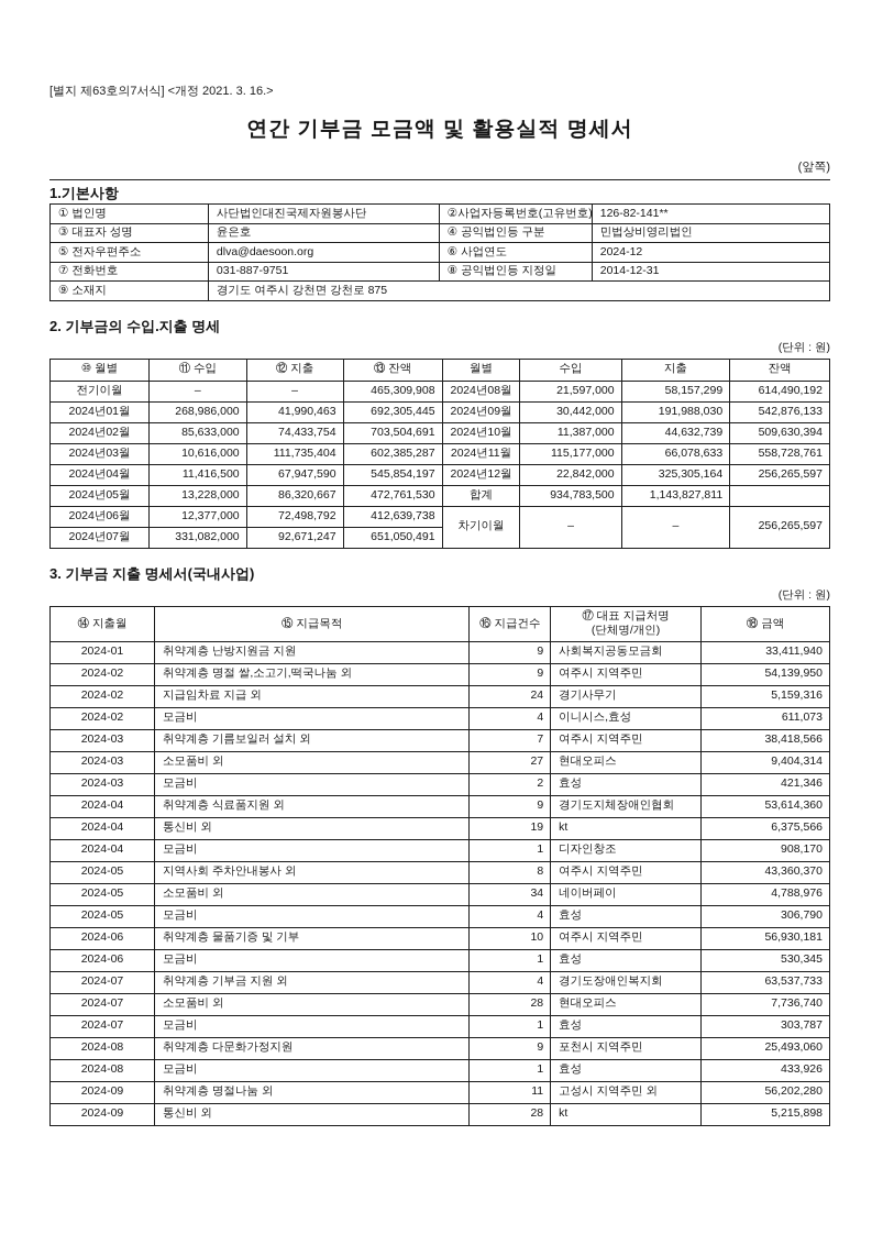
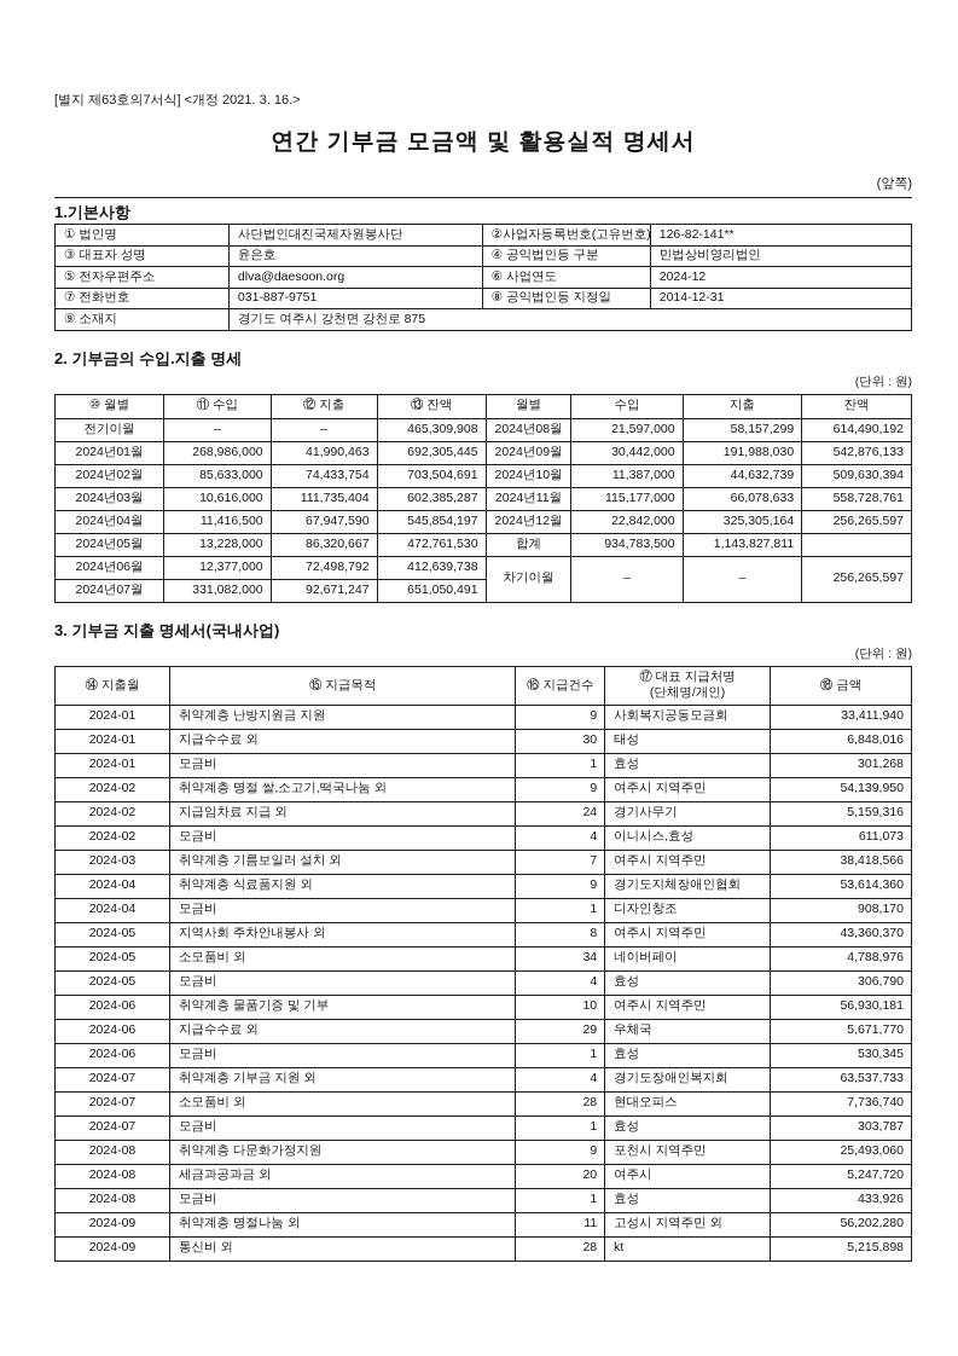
  [별지 제63호의7서식] <개정 2021. 3. 16.>
  연간 기부금 모금액 및 활용실적 명세서
  (앞쪽)
  1.기본사항
  ① 법인명	사단법인대진국제자원봉사단	②사업자등록번호(고유번호)	126-82-141**
  ③ 대표자 성명	윤은호	④ 공익법인등 구분	민법상비영리법인
  ⑤ 전자우편주소	dlva@daesoon.org	⑥ 사업연도	2024-12
  ⑦ 전화번호	031-887-9751	⑧ 공익법인등 지정일	2014-12-31
  ⑨ 소재지	경기도 여주시 강천면 강천로 875
  2. 기부금의 수입.지출 명세
  (단위 : 원)
  ⑩ 월별	⑪ 수입	⑫ 지출	⑬ 잔액	월별	수입	지출	잔액
  전기이월	–	–	465,309,908	2024년08월	21,597,000	58,157,299	614,490,192
  2024년01월	268,986,000	41,990,463	692,305,445	2024년09월	30,442,000	191,988,030	542,876,133
  2024년02월	85,633,000	74,433,754	703,504,691	2024년10월	11,387,000	44,632,739	509,630,394
  2024년03월	10,616,000	111,735,404	602,385,287	2024년11월	115,177,000	66,078,633	558,728,761
  2024년04월	11,416,500	67,947,590	545,854,197	2024년12월	22,842,000	325,305,164	256,265,597
  2024년05월	13,228,000	86,320,667	472,761,530	합계	934,783,500	1,143,827,811
  2024년06월	12,377,000	72,498,792	412,639,738	차기이월	–	–	256,265,597
  2024년07월	331,082,000	92,671,247	651,050,491
  3. 기부금 지출 명세서(국내사업)
  (단위 : 원)
  ⑭ 지출월	⑮ 지급목적	⑯ 지급건수	⑰ 대표 지급처명 (단체명/개인)	⑱ 금액
  2024-01	취약계층 난방지원금 지원	9	사회복지공동모금회	33,411,940
+ 2024-01	지급수수료 외	30	태성	6,848,016
+ 2024-01	모금비	1	효성	301,268
  2024-02	취약계층 명절 쌀,소고기,떡국나눔 외	9	여주시 지역주민	54,139,950
  2024-02	지급임차료 지급 외	24	경기사무기	5,159,316
  2024-02	모금비	4	이니시스,효성	611,073
  2024-03	취약계층 기름보일러 설치 외	7	여주시 지역주민	38,418,566
- 2024-03	소모품비 외	27	현대오피스	9,404,314
- 2024-03	모금비	2	효성	421,346
  2024-04	취약계층 식료품지원 외	9	경기도지체장애인협회	53,614,360
- 2024-04	통신비 외	19	kt	6,375,566
  2024-04	모금비	1	디자인창조	908,170
  2024-05	지역사회 주차안내봉사 외	8	여주시 지역주민	43,360,370
  2024-05	소모품비 외	34	네이버페이	4,788,976
  2024-05	모금비	4	효성	306,790
  2024-06	취약계층 물품기증 및 기부	10	여주시 지역주민	56,930,181
+ 2024-06	지급수수료 외	29	우체국	5,671,770
  2024-06	모금비	1	효성	530,345
  2024-07	취약계층 기부금 지원 외	4	경기도장애인복지회	63,537,733
  2024-07	소모품비 외	28	현대오피스	7,736,740
  2024-07	모금비	1	효성	303,787
  2024-08	취약계층 다문화가정지원	9	포천시 지역주민	25,493,060
+ 2024-08	세금과공과금 외	20	여주시	5,247,720
  2024-08	모금비	1	효성	433,926
  2024-09	취약계층 명절나눔 외	11	고성시 지역주민 외	56,202,280
  2024-09	통신비 외	28	kt	5,215,898
